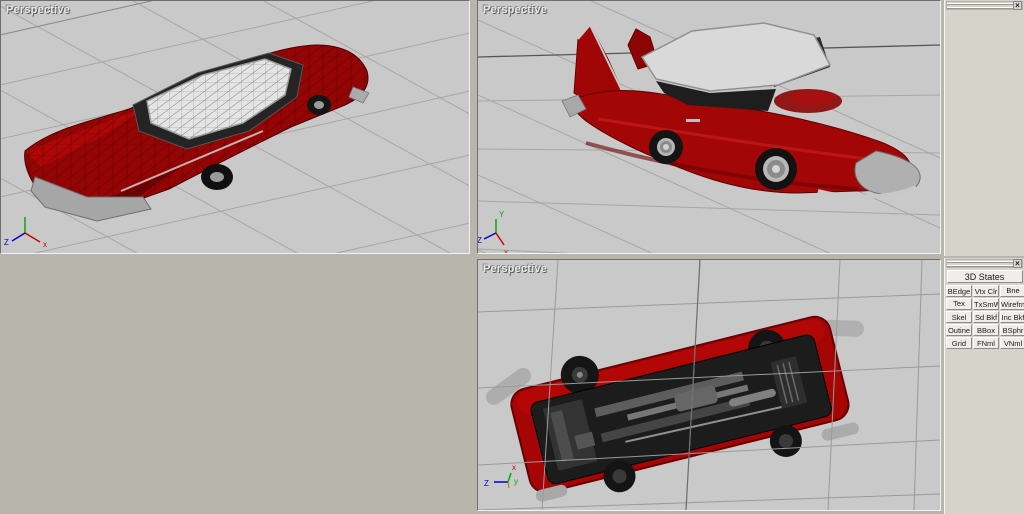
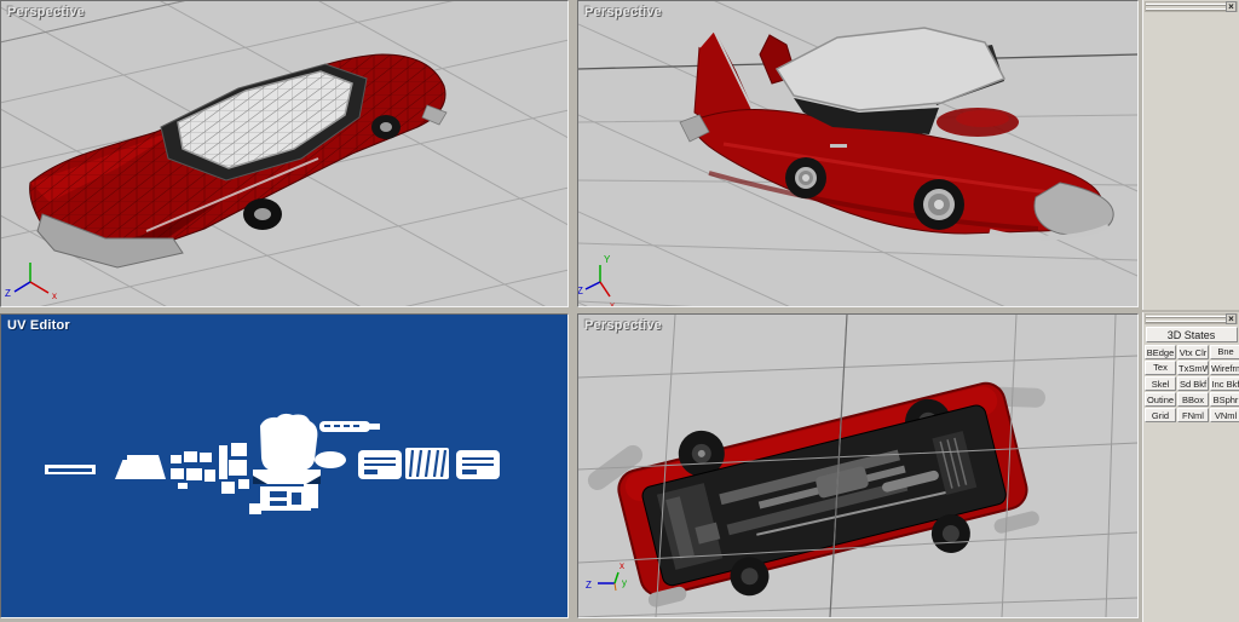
  Z
  x
  Perspective
  Y
  Z
  x
  Perspective
+ UV Editor
  x
  y
  Z
  Perspective
  ×
  ×
  3D States
  BEdge
  Vtx Clr
  TxSmW
  Wirefr
  Skel
  Sd Bkf
  Inc Bkf
  Outine
  BBox
  BSphr
  Grid
  FNml
  VNml
